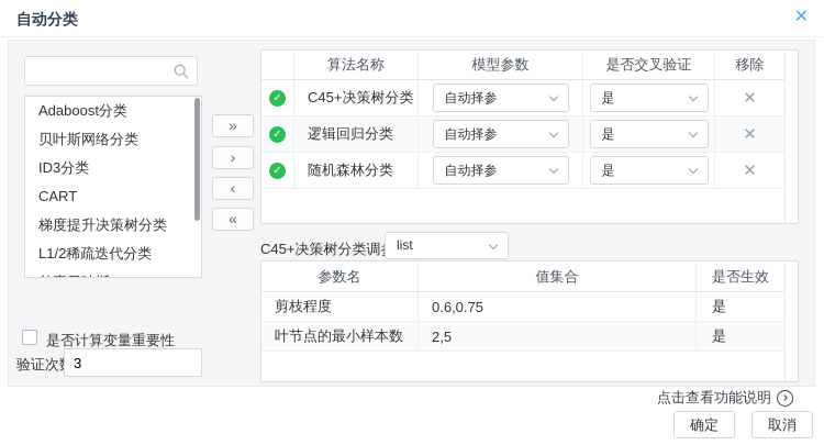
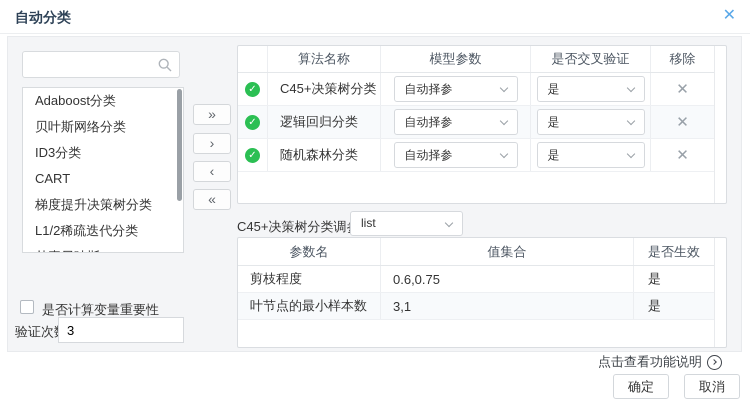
  自动分类
  ✕
  Adaboost分类
  贝叶斯网络分类
  ID3分类
  CART
  梯度提升决策树分类
  L1/2稀疏迭代分类
  »
  ›
  ‹
  «
  算法名称
  模型参数
  是否交叉验证
  移除
  ✓
  C45+决策树分类
  自动择参
  是
  ✕
  ✓
  逻辑回归分类
  自动择参
  是
  ✕
  ✓
  随机森林分类
  自动择参
  是
  ✕
  C45+决策树分类调
  list
  参数名
  值集合
  是否生效
  剪枝程度
  0.6,0.75
  是
  叶节点的最小样本数
- 2,5
+ 3,1
  是
  是否计算变量重要性
  验证次
  3
  点击查看功能说明
  确定
  取消
